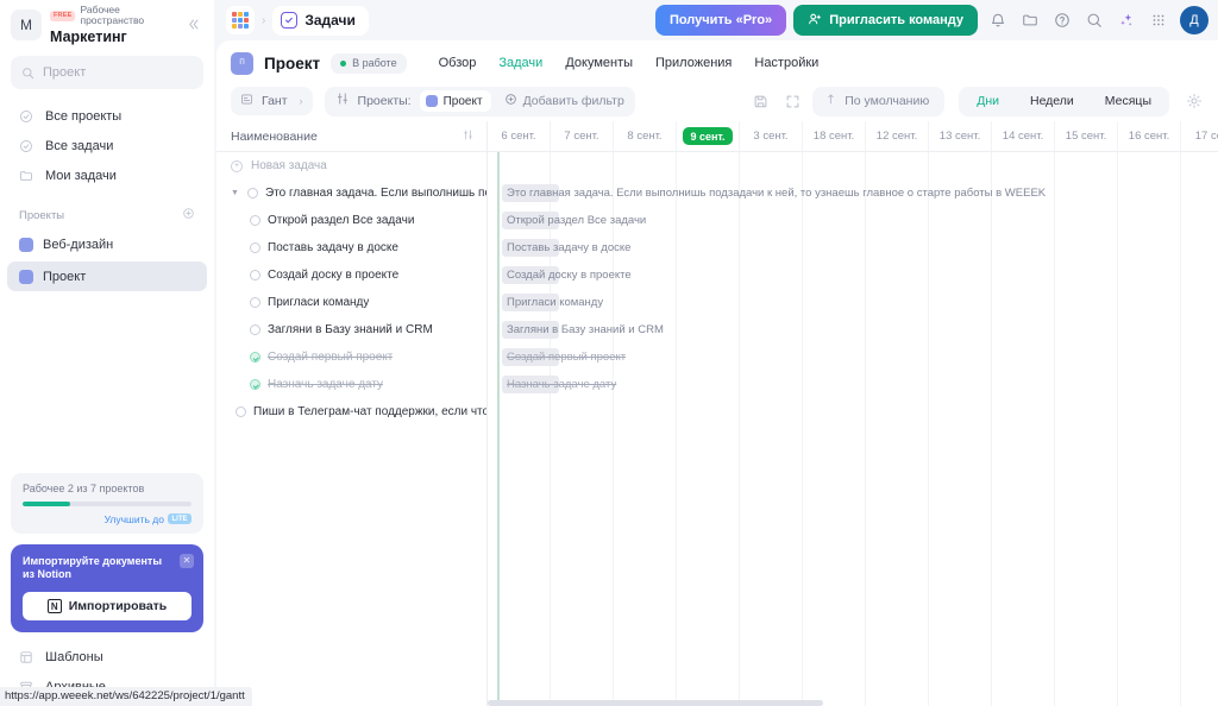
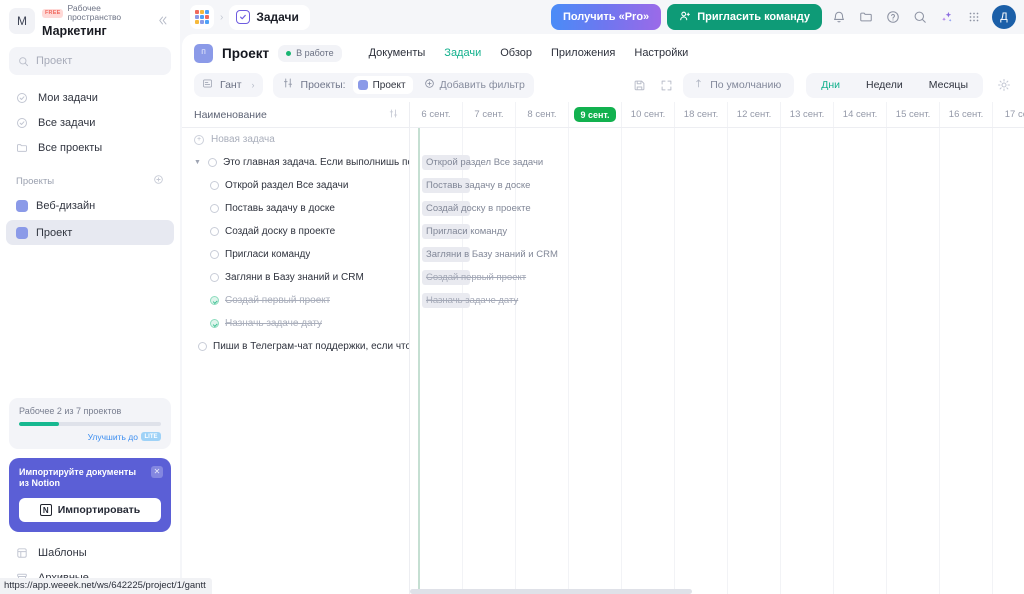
  M
  Рабочее пространство
  Маркетинг
  Проект
- Все проекты
+ Мои задачи
  Все задачи
- Мои задачи
+ Все проекты
  Проекты
  Веб-дизайн
  Проект
  Рабочее 2 из 7 проектов
  Улучшить до
  ✕
  Импортируйте документы из Notion
  N
  Импортировать
  Шаблоны
  https://app.weeek.net/ws/642225/project/1/gantt
  ›
  Задачи
  Получить «Pro»
  Пригласить команду
  Д
  Проект
  В работе
- Обзор
+ Документы
  Задачи
- Документы
+ Обзор
  Приложения
  Настройки
  Гант
  ›
  Проекты:
  Проект
  Добавить фильтр
  По умолчанию
  Дни
  Недели
  Месяцы
  Наименование
  Новая задача
  Это главная задача. Если выполнишь п
  Открой раздел Все задачи
  Поставь задачу в доске
  Создай доску в проекте
  Пригласи команду
  Загляни в Базу знаний и CRM
  Создай первый проект
  Назначь задаче дату
  Пиши в Телеграм-чат поддержки, если что
  6 сент.
  7 сент.
  8 сент.
  9 сент.
- 3 сент.
+ 10 сент.
  18 сент.
  12 сент.
  13 сент.
  14 сент.
  15 сент.
  16 сент.
- Это главная задача. Если выполнишь подзадачи к ней, то узнаешь главное о старте работы в WEEEK
  Открой раздел Все задачи
  Поставь задачу в доске
  Создай доску в проекте
  Пригласи команду
  Загляни в Базу знаний и CRM
  Создай первый проект
  Назначь задаче дату
